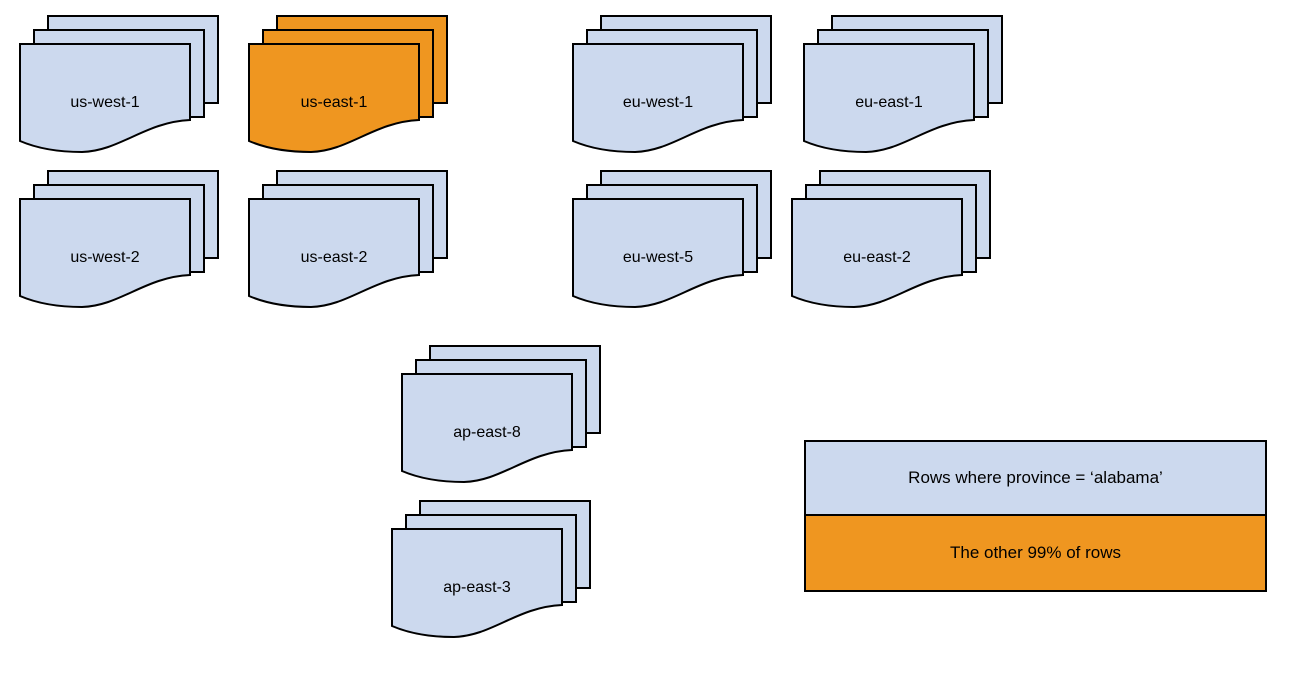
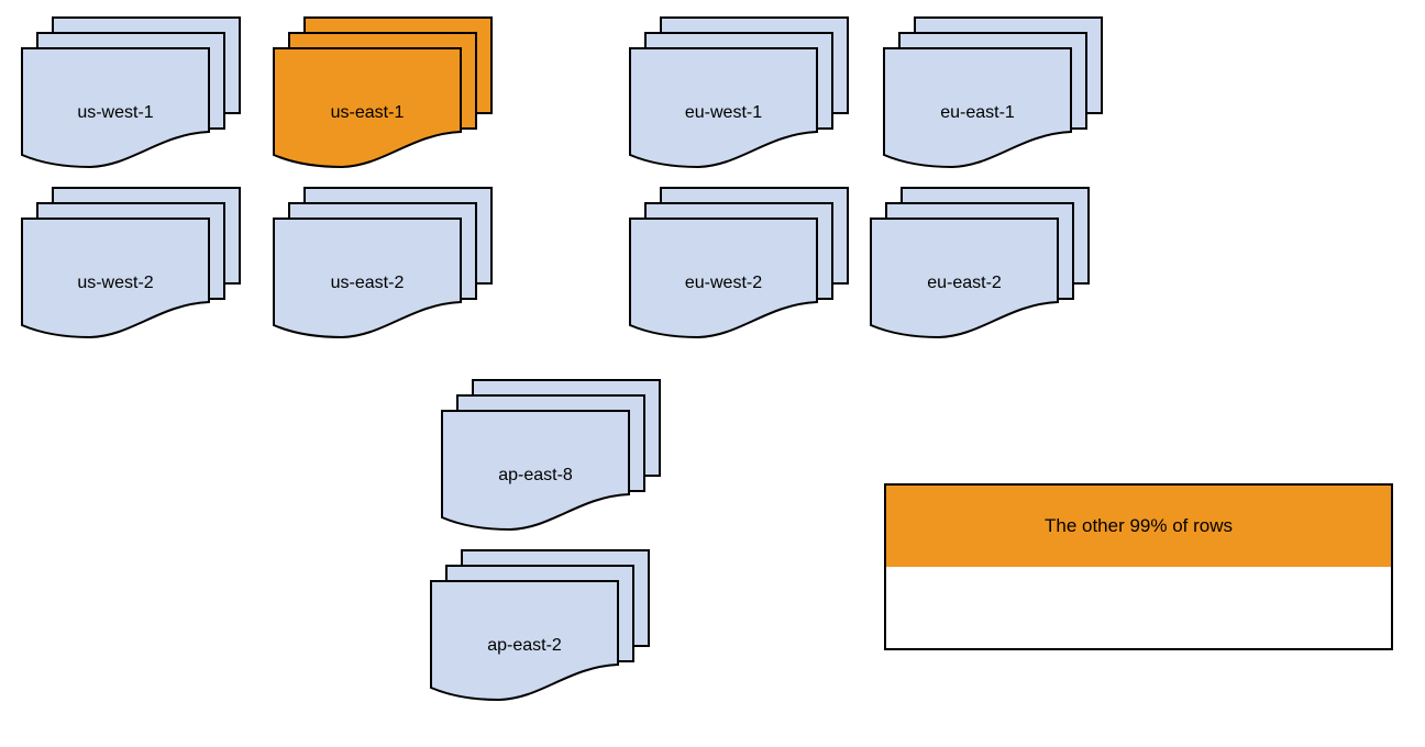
  us-west-1
  us-east-1
  eu-west-1
  eu-east-1
  us-west-2
  us-east-2
- eu-west-5
+ eu-west-2
  eu-east-2
  ap-east-8
- ap-east-3
+ ap-east-2
- Rows where province = ‘alabama’
  The other 99% of rows
